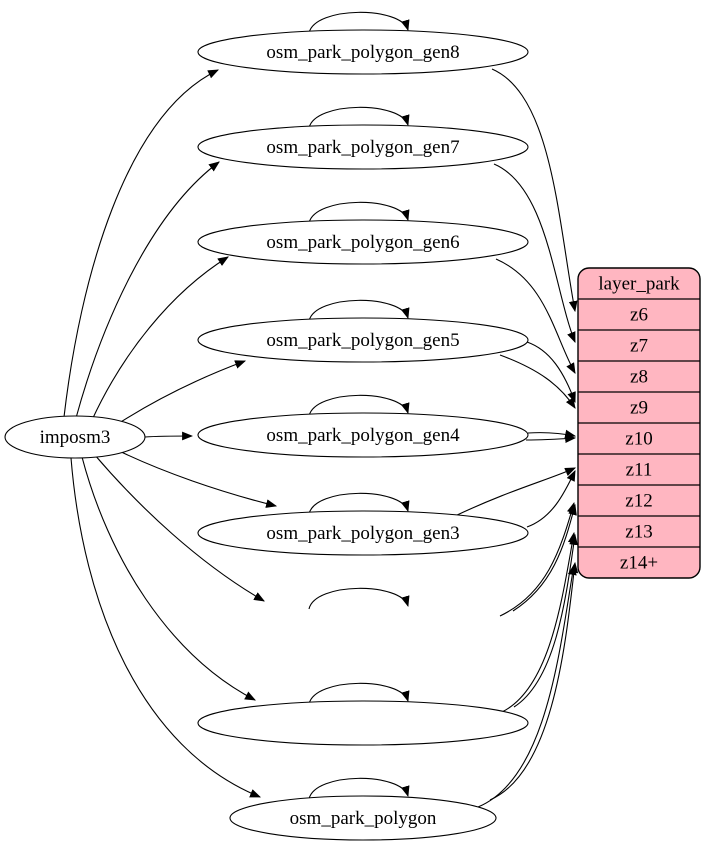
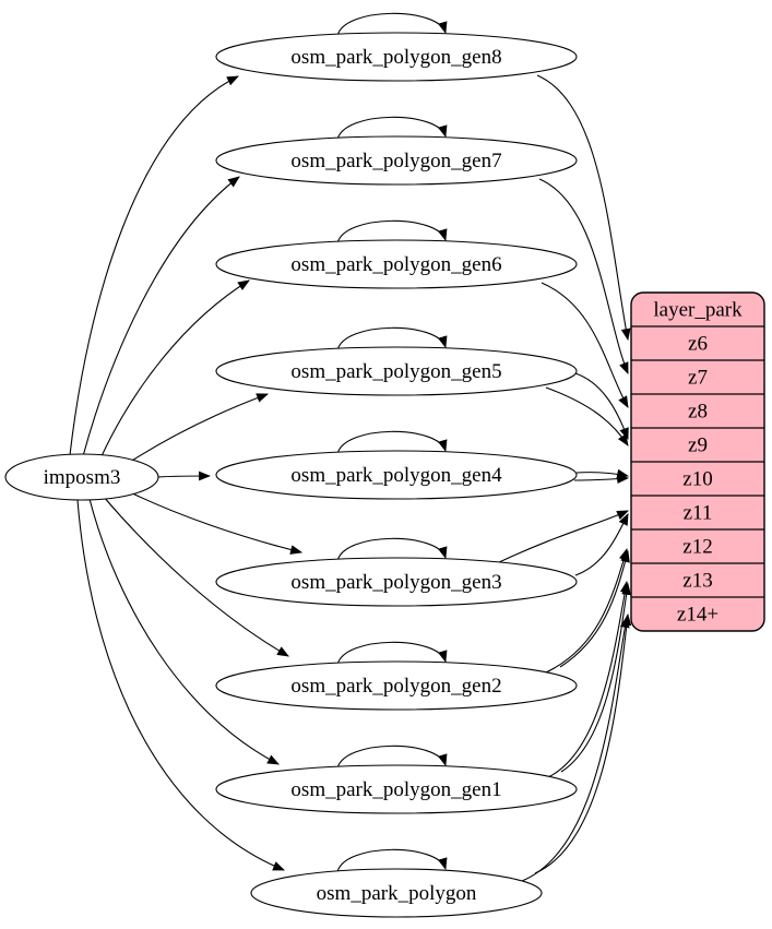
  imposm3
  osm_park_polygon_gen8
  osm_park_polygon_gen7
  osm_park_polygon_gen6
  osm_park_polygon_gen5
  osm_park_polygon_gen4
  osm_park_polygon_gen3
+ osm_park_polygon_gen2
+ osm_park_polygon_gen1
  osm_park_polygon
  layer_park
  z6
  z7
  z8
  z9
  z10
  z11
  z12
  z13
  z14+
